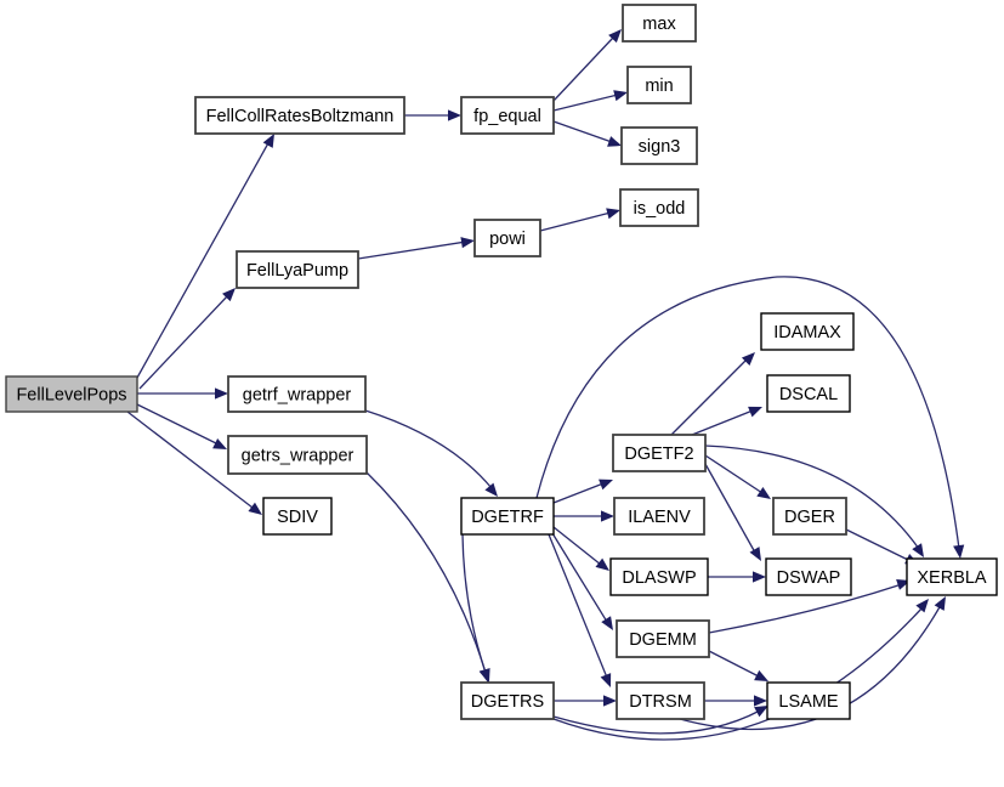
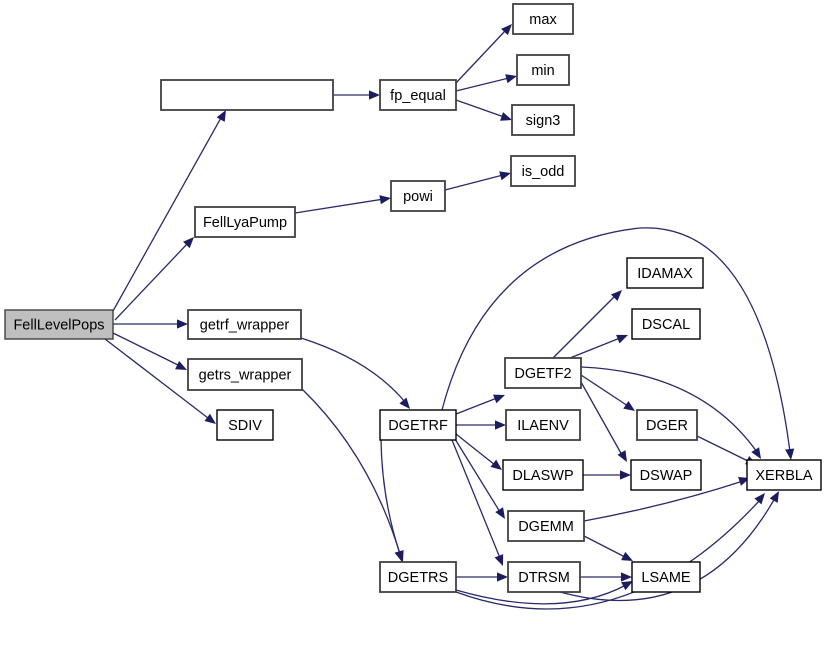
  FellLevelPops
- FellCollRatesBoltzmann
  FellLyaPump
  getrf_wrapper
  getrs_wrapper
  SDIV
  fp_equal
  max
  min
  sign3
  powi
  is_odd
  DGETRF
  DGETRS
  DGETF2
  ILAENV
  DLASWP
  DGEMM
  DTRSM
  IDAMAX
  DSCAL
  DGER
  DSWAP
  LSAME
  XERBLA
